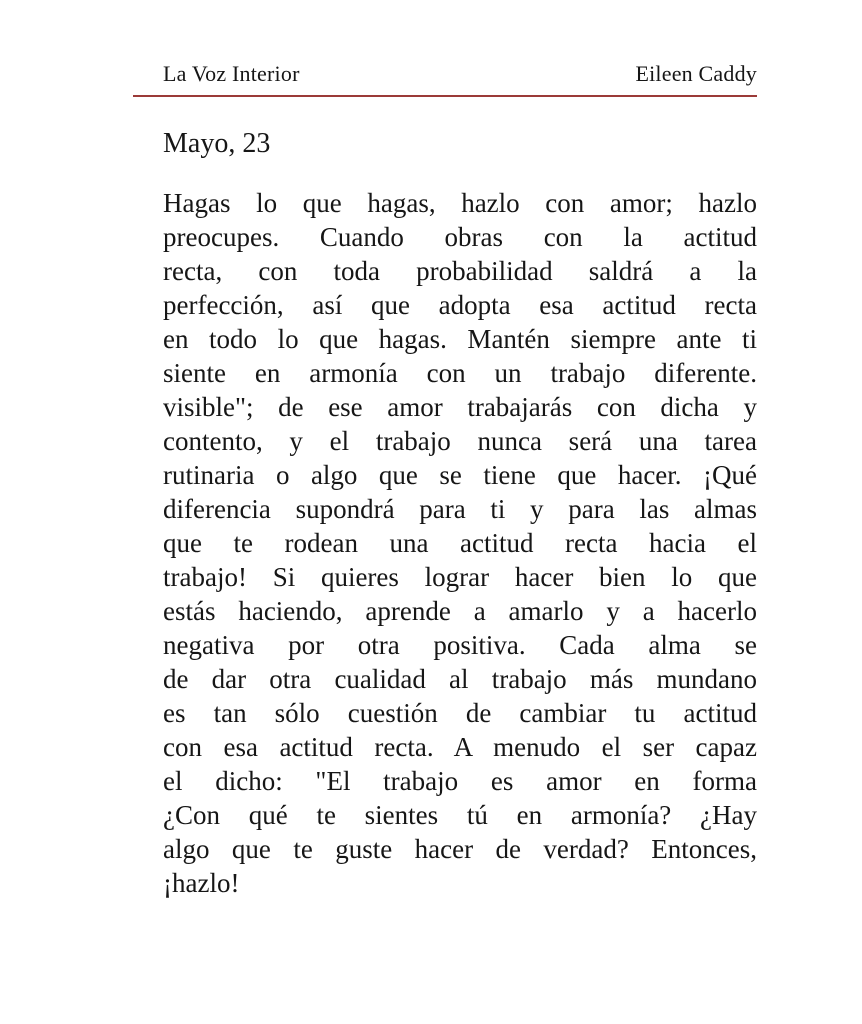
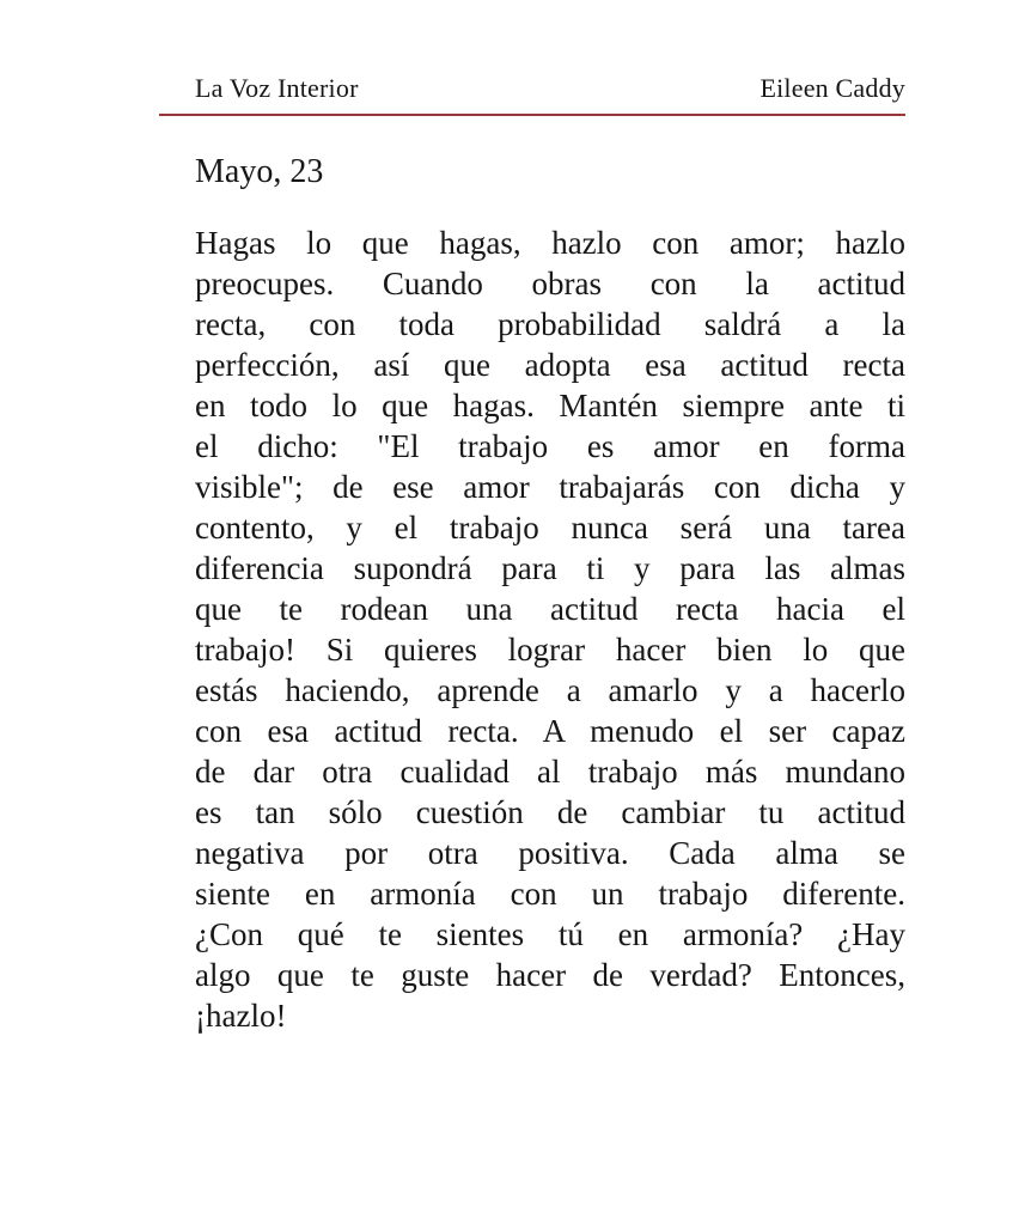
  La Voz Interior
  Eileen Caddy
  Mayo, 23
  Hagas lo que hagas, hazlo con amor; hazlo
  preocupes. Cuando obras con la actitud
  recta, con toda probabilidad saldrá a la
  perfección, así que adopta esa actitud recta
  en todo lo que hagas. Mantén siempre ante ti
- siente en armonía con un trabajo diferente.
+ el dicho: "El trabajo es amor en forma
  visible"; de ese amor trabajarás con dicha y
  contento, y el trabajo nunca será una tarea
- rutinaria o algo que se tiene que hacer. ¡Qué
  diferencia supondrá para ti y para las almas
  que te rodean una actitud recta hacia el
  trabajo! Si quieres lograr hacer bien lo que
  estás haciendo, aprende a amarlo y a hacerlo
- negativa por otra positiva. Cada alma se
+ con esa actitud recta. A menudo el ser capaz
  de dar otra cualidad al trabajo más mundano
  es tan sólo cuestión de cambiar tu actitud
- con esa actitud recta. A menudo el ser capaz
+ negativa por otra positiva. Cada alma se
- el dicho: "El trabajo es amor en forma
+ siente en armonía con un trabajo diferente.
  ¿Con qué te sientes tú en armonía? ¿Hay
  algo que te guste hacer de verdad? Entonces,
  ¡hazlo!
